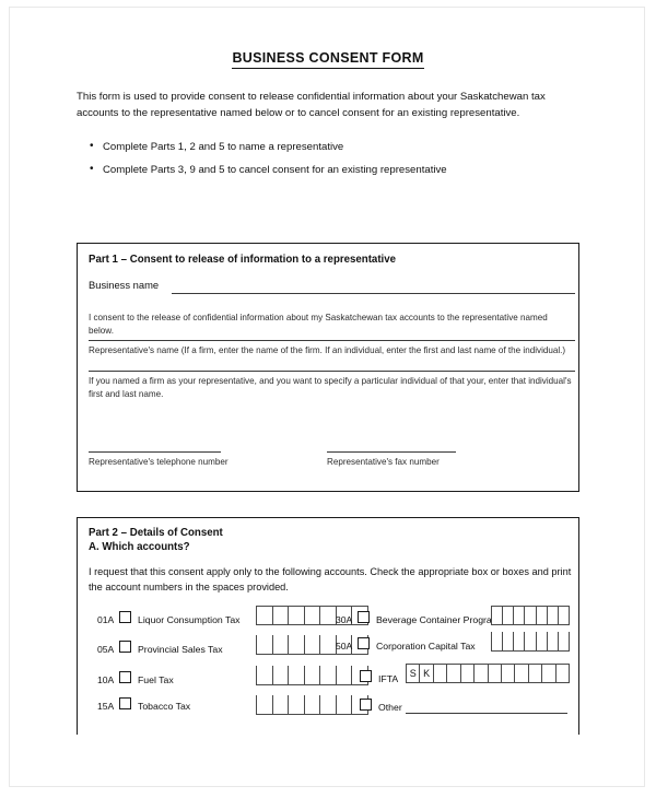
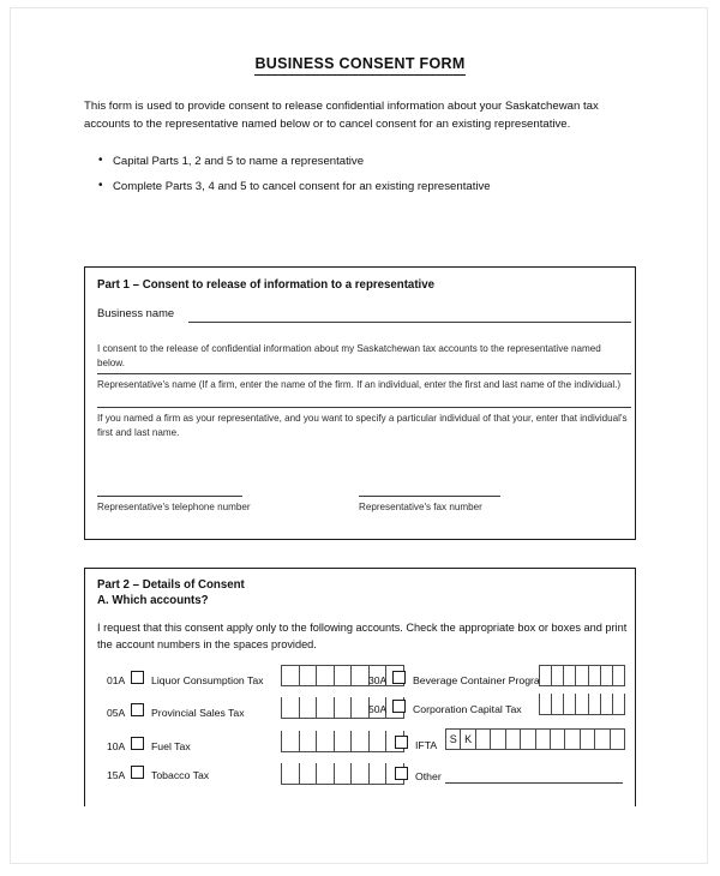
  BUSINESS CONSENT FORM
  This form is used to provide consent to release confidential information about your Saskatchewan tax accounts to the representative named below or to cancel consent for an existing representative.
- Complete Parts 1, 2 and 5 to name a representative
+ Capital Parts 1, 2 and 5 to name a representative
- Complete Parts 3, 9 and 5 to cancel consent for an existing representative
+ Complete Parts 3, 4 and 5 to cancel consent for an existing representative
  Part 1 – Consent to release of information to a representative
  Business name
  I consent to the release of confidential information about my Saskatchewan tax accounts to the representative named below.
  Representative's name (If a firm, enter the name of the firm. If an individual, enter the first and last name of the individual.)
  If you named a firm as your representative, and you want to specify a particular individual of that your, enter that individual's first and last name.
  Representative's telephone number
  Representative's fax number
  Part 2 – Details of Consent
  A. Which accounts?
  I request that this consent apply only to the following accounts. Check the appropriate box or boxes and print the account numbers in the spaces provided.
  01A
  Liquor Consumption Tax
  05A
  Provincial Sales Tax
  10A
  Fuel Tax
  15A
  Tobacco Tax
  30A
  Beverage Container Progra
  50A
  Corporation Capital Tax
  IFTA
  S
  K
  Other
